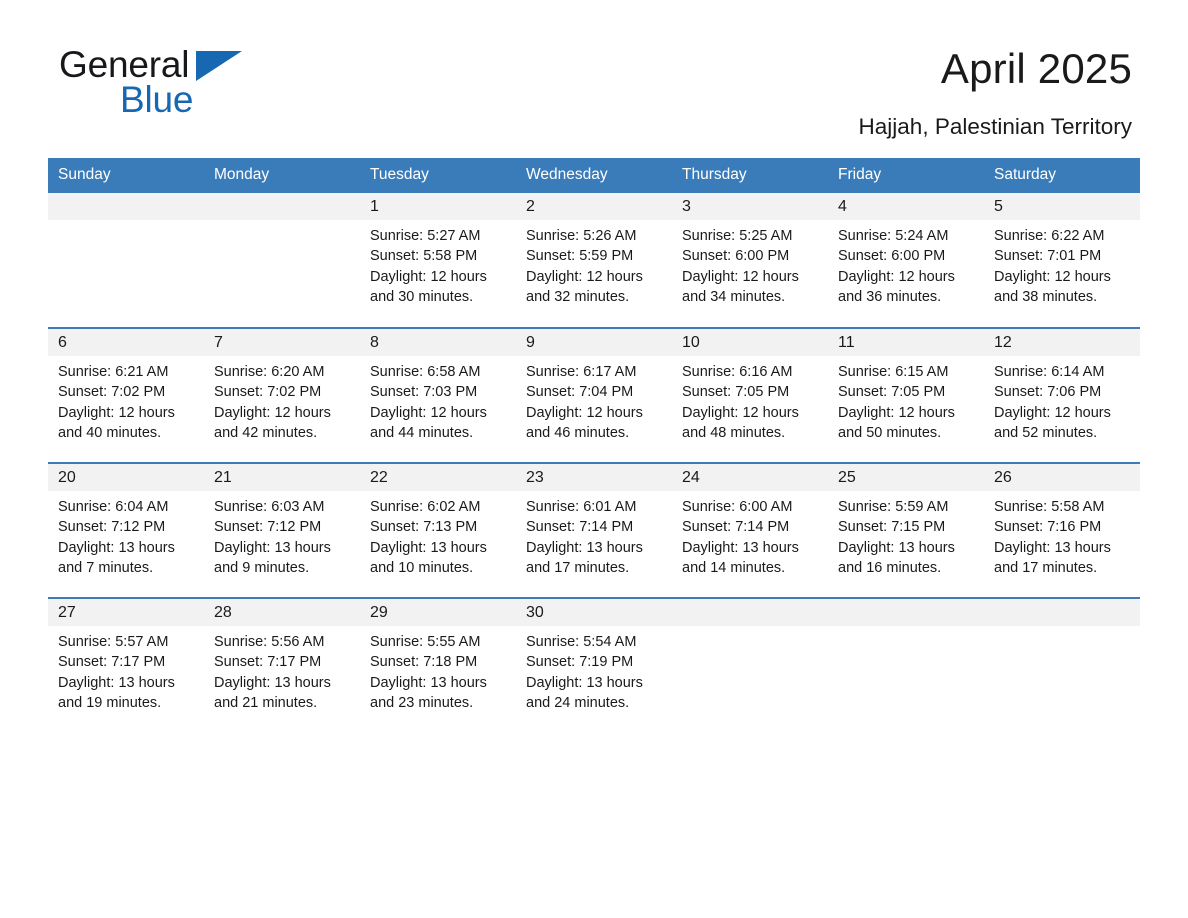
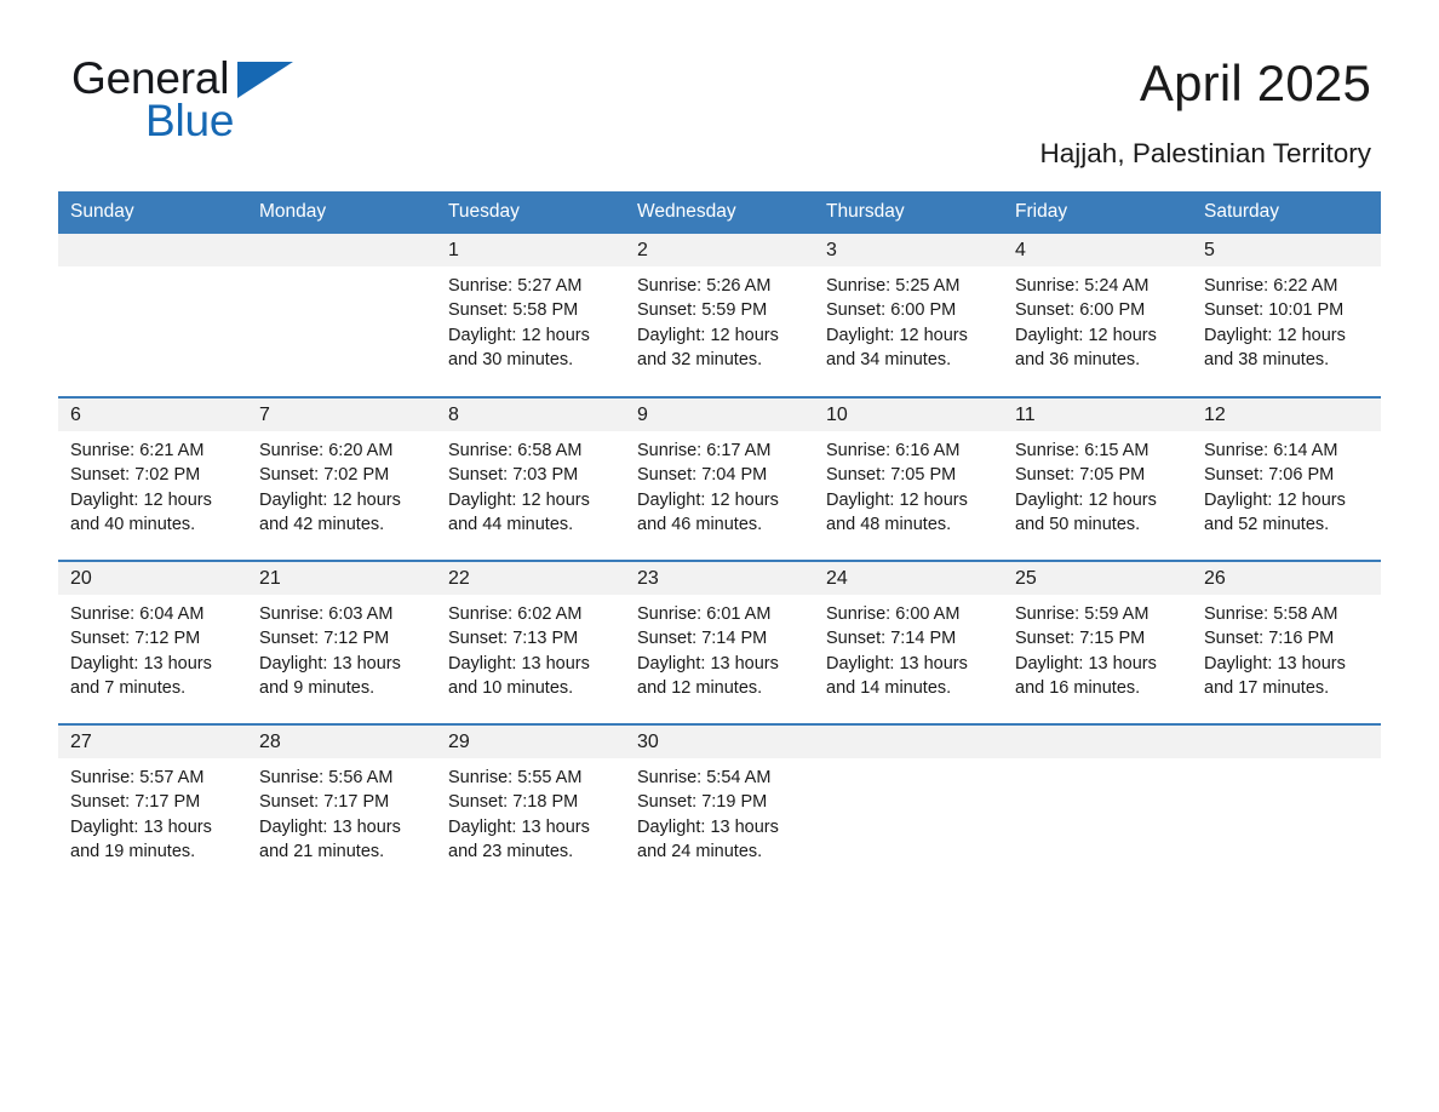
  General
  Blue
  April 2025
  Hajjah, Palestinian Territory
  Sunday	Monday	Tuesday	Wednesday	Thursday	Friday	Saturday
- 		1Sunrise: 5:27 AMSunset: 5:58 PMDaylight: 12 hours and 30 minutes.	2Sunrise: 5:26 AMSunset: 5:59 PMDaylight: 12 hours and 32 minutes.	3Sunrise: 5:25 AMSunset: 6:00 PMDaylight: 12 hours and 34 minutes.	4Sunrise: 5:24 AMSunset: 6:00 PMDaylight: 12 hours and 36 minutes.	5Sunrise: 6:22 AMSunset: 7:01 PMDaylight: 12 hours and 38 minutes.
+ 		1Sunrise: 5:27 AMSunset: 5:58 PMDaylight: 12 hours and 30 minutes.	2Sunrise: 5:26 AMSunset: 5:59 PMDaylight: 12 hours and 32 minutes.	3Sunrise: 5:25 AMSunset: 6:00 PMDaylight: 12 hours and 34 minutes.	4Sunrise: 5:24 AMSunset: 6:00 PMDaylight: 12 hours and 36 minutes.	5Sunrise: 6:22 AMSunset: 10:01 PMDaylight: 12 hours and 38 minutes.
  6Sunrise: 6:21 AMSunset: 7:02 PMDaylight: 12 hours and 40 minutes.	7Sunrise: 6:20 AMSunset: 7:02 PMDaylight: 12 hours and 42 minutes.	8Sunrise: 6:58 AMSunset: 7:03 PMDaylight: 12 hours and 44 minutes.	9Sunrise: 6:17 AMSunset: 7:04 PMDaylight: 12 hours and 46 minutes.	10Sunrise: 6:16 AMSunset: 7:05 PMDaylight: 12 hours and 48 minutes.	11Sunrise: 6:15 AMSunset: 7:05 PMDaylight: 12 hours and 50 minutes.	12Sunrise: 6:14 AMSunset: 7:06 PMDaylight: 12 hours and 52 minutes.
- 20Sunrise: 6:04 AMSunset: 7:12 PMDaylight: 13 hours and 7 minutes.	21Sunrise: 6:03 AMSunset: 7:12 PMDaylight: 13 hours and 9 minutes.	22Sunrise: 6:02 AMSunset: 7:13 PMDaylight: 13 hours and 10 minutes.	23Sunrise: 6:01 AMSunset: 7:14 PMDaylight: 13 hours and 17 minutes.	24Sunrise: 6:00 AMSunset: 7:14 PMDaylight: 13 hours and 14 minutes.	25Sunrise: 5:59 AMSunset: 7:15 PMDaylight: 13 hours and 16 minutes.	26Sunrise: 5:58 AMSunset: 7:16 PMDaylight: 13 hours and 17 minutes.
+ 20Sunrise: 6:04 AMSunset: 7:12 PMDaylight: 13 hours and 7 minutes.	21Sunrise: 6:03 AMSunset: 7:12 PMDaylight: 13 hours and 9 minutes.	22Sunrise: 6:02 AMSunset: 7:13 PMDaylight: 13 hours and 10 minutes.	23Sunrise: 6:01 AMSunset: 7:14 PMDaylight: 13 hours and 12 minutes.	24Sunrise: 6:00 AMSunset: 7:14 PMDaylight: 13 hours and 14 minutes.	25Sunrise: 5:59 AMSunset: 7:15 PMDaylight: 13 hours and 16 minutes.	26Sunrise: 5:58 AMSunset: 7:16 PMDaylight: 13 hours and 17 minutes.
  27Sunrise: 5:57 AMSunset: 7:17 PMDaylight: 13 hours and 19 minutes.	28Sunrise: 5:56 AMSunset: 7:17 PMDaylight: 13 hours and 21 minutes.	29Sunrise: 5:55 AMSunset: 7:18 PMDaylight: 13 hours and 23 minutes.	30Sunrise: 5:54 AMSunset: 7:19 PMDaylight: 13 hours and 24 minutes.
